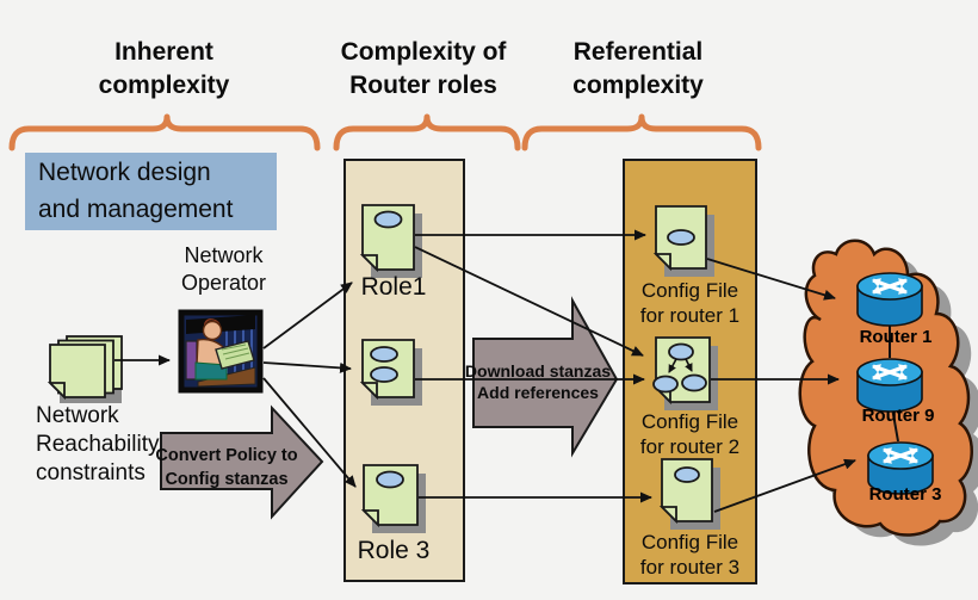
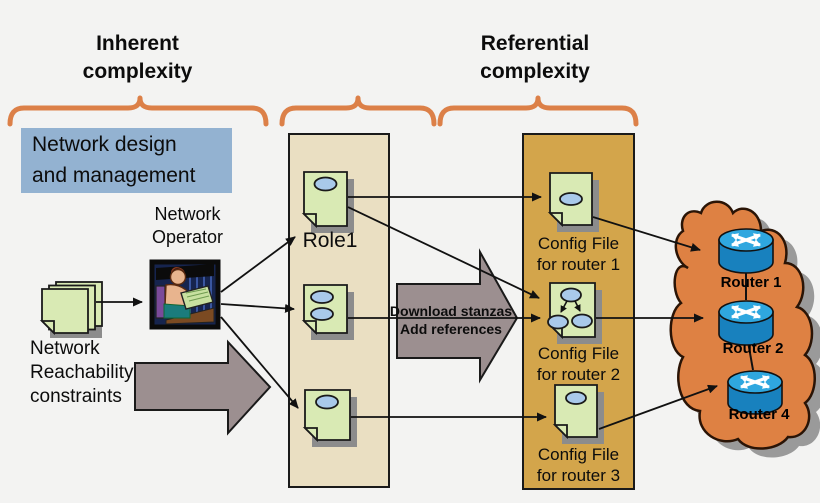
  Network design
  and management
  Inherent
  complexity
- Complexity of
- Router roles
  Referential
  complexity
  Network
  Operator
  Network
  Reachability
  constraints
  Role1
- Role 3
  Config File
  for router 1
  Config File
  for router 2
  Config File
  for router 3
  Router 1
- Router 9
+ Router 2
- Router 3
+ Router 4
- Convert Policy to
- Config stanzas
  Download stanzas
  Add references
